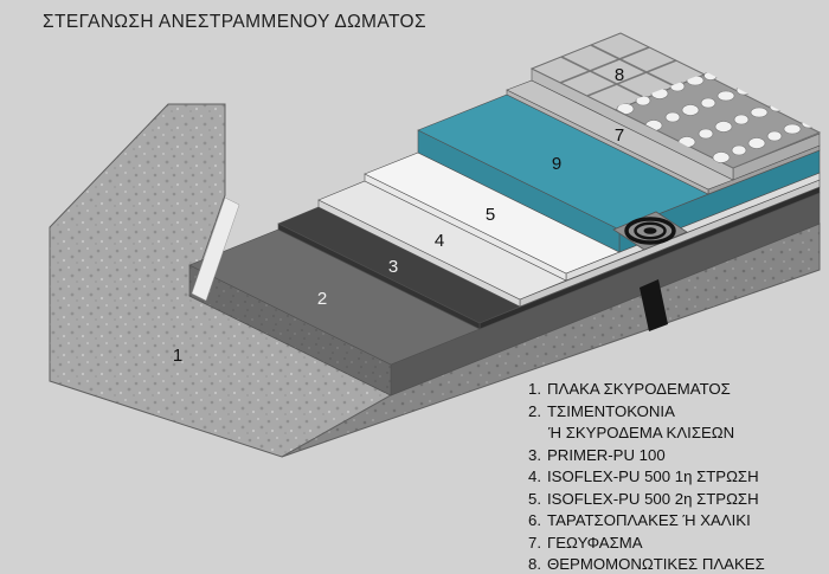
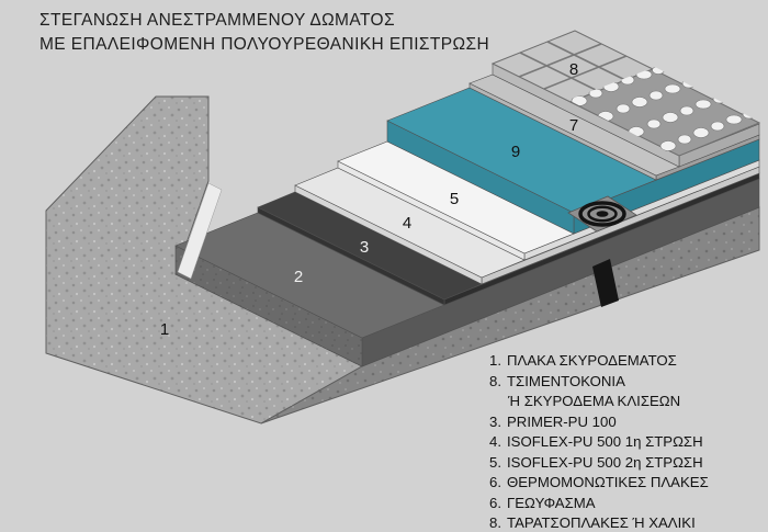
  1
  2
  3
  4
  5
  9
  7
  8
  ΣΤΕΓΑΝΩΣΗ ΑΝΕΣΤΡΑΜΜΕΝΟΥ ΔΩΜΑΤΟΣ
+ ΜΕ ΕΠΑΛΕΙΦΟΜΕΝΗ ΠΟΛΥΟΥΡΕΘΑΝΙΚΗ ΕΠΙΣΤΡΩΣΗ
  1. ΠΛΑΚΑ ΣΚΥΡΟΔΕΜΑΤΟΣ
- 2. ΤΣΙΜΕΝΤΟΚΟΝΙΑ
+ 8. ΤΣΙΜΕΝΤΟΚΟΝΙΑ
  Ή ΣΚΥΡΟΔΕΜΑ ΚΛΙΣΕΩΝ
  3. PRIMER-PU 100
  4. ISOFLEX-PU 500 1η ΣΤΡΩΣΗ
  5. ISOFLEX-PU 500 2η ΣΤΡΩΣΗ
- 6. ΤΑΡΑΤΣΟΠΛΑΚΕΣ Ή ΧΑΛΙΚΙ
+ 6. ΘΕΡΜΟΜΟΝΩΤΙΚΕΣ ΠΛΑΚΕΣ
- 7. ΓΕΩΥΦΑΣΜΑ
+ 6. ΓΕΩΥΦΑΣΜΑ
- 8. ΘΕΡΜΟΜΟΝΩΤΙΚΕΣ ΠΛΑΚΕΣ
+ 8. ΤΑΡΑΤΣΟΠΛΑΚΕΣ Ή ΧΑΛΙΚΙ
